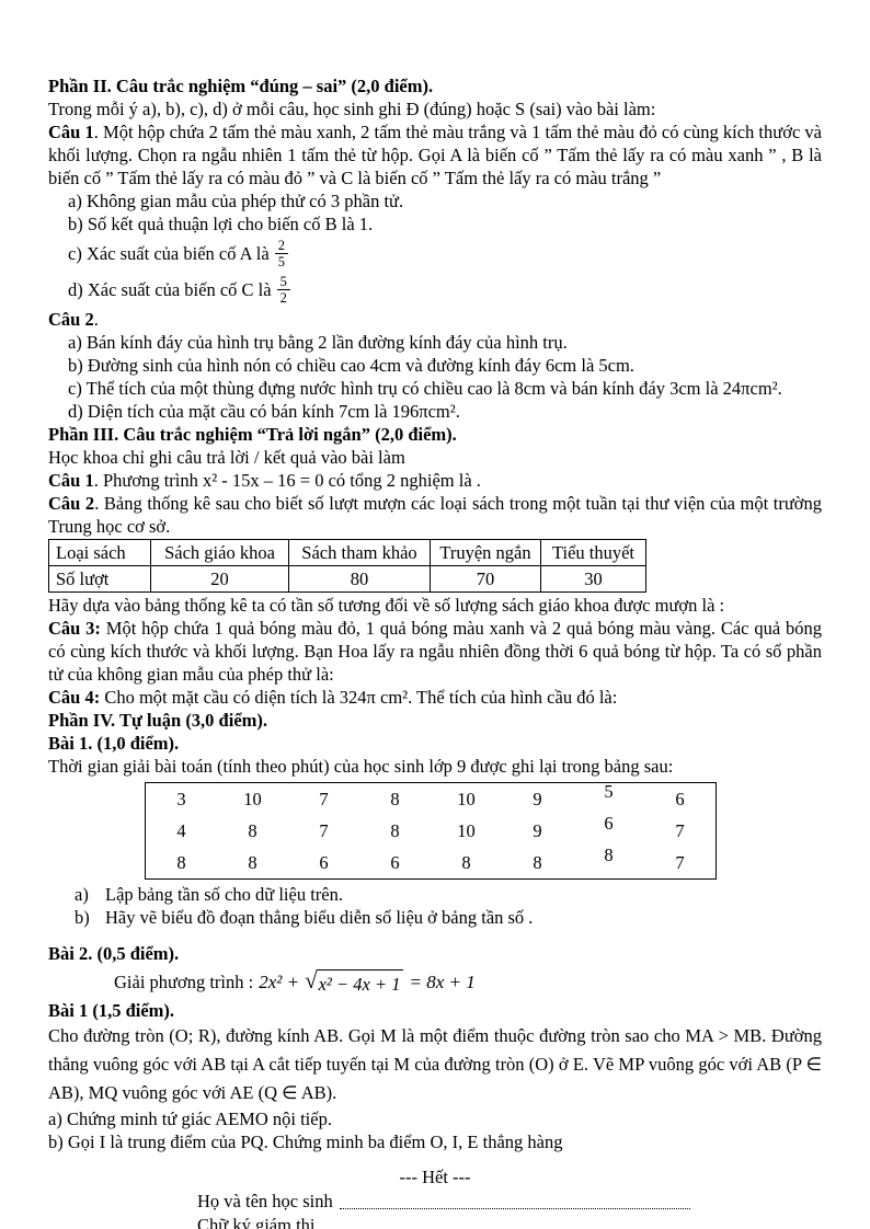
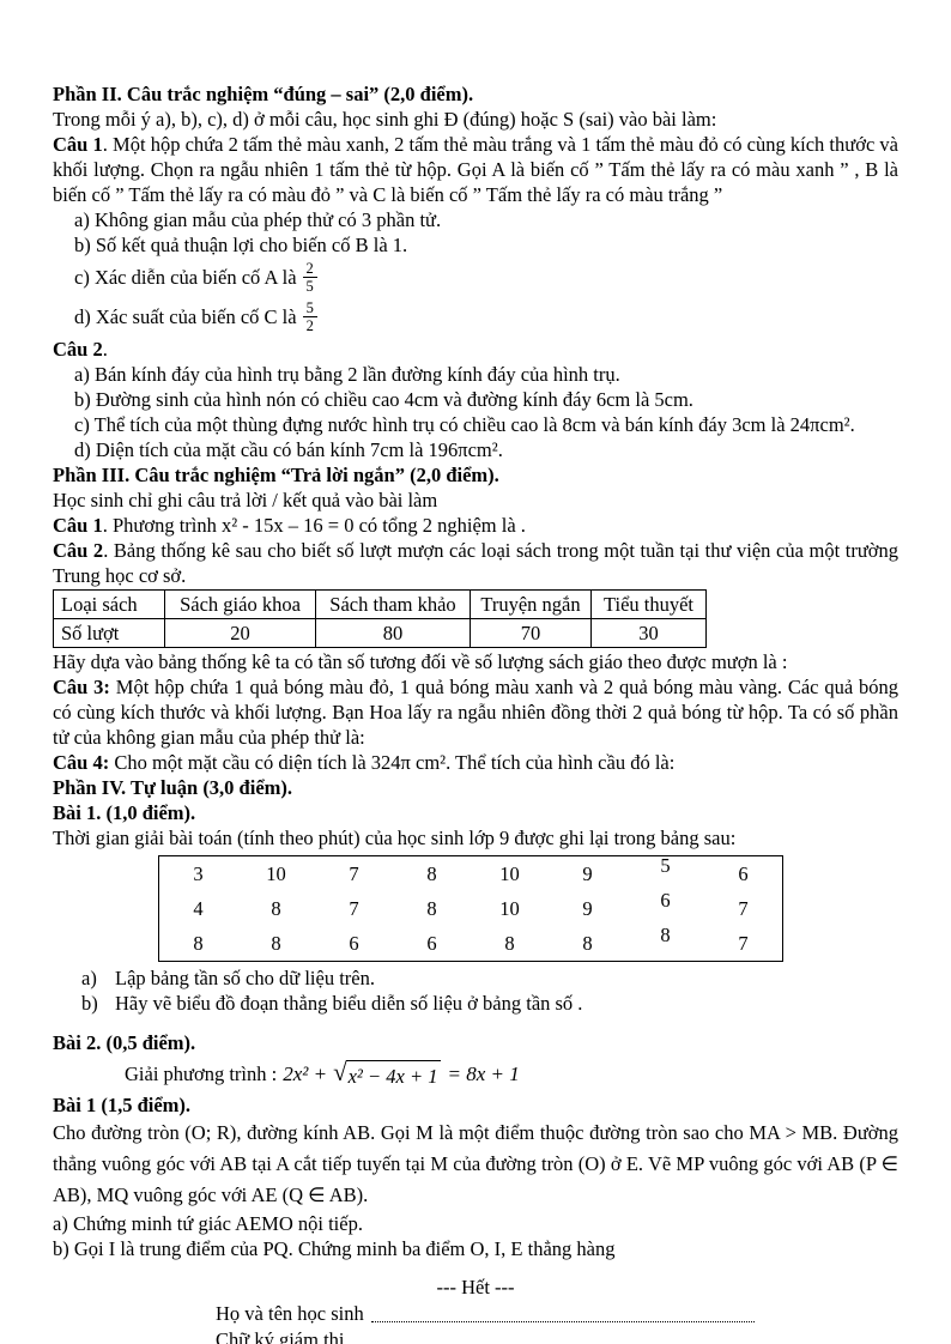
  Phần II. Câu trắc nghiệm “đúng – sai” (2,0 điểm).
  Trong mỗi ý a), b), c), d) ở mỗi câu, học sinh ghi Đ (đúng) hoặc S (sai) vào bài làm:
  Câu 1. Một hộp chứa 2 tấm thẻ màu xanh, 2 tấm thẻ màu trắng và 1 tấm thẻ màu đỏ có cùng kích thước và khối lượng. Chọn ra ngẫu nhiên 1 tấm thẻ từ hộp. Gọi A là biến cố ” Tấm thẻ lấy ra có màu xanh ” , B là biến cố ” Tấm thẻ lấy ra có màu đỏ ” và C là biến cố ” Tấm thẻ lấy ra có màu trắng ”
  a) Không gian mẫu của phép thử có 3 phần tử.
  b) Số kết quả thuận lợi cho biến cố B là 1.
- c) Xác suất của biến cố A là
+ c) Xác diễn của biến cố A là
  2
  5
  d) Xác suất của biến cố C là
  5
  2
  Câu 2.
  a) Bán kính đáy của hình trụ bằng 2 lần đường kính đáy của hình trụ.
  b) Đường sinh của hình nón có chiều cao 4cm và đường kính đáy 6cm là 5cm.
  c) Thể tích của một thùng đựng nước hình trụ có chiều cao là 8cm và bán kính đáy 3cm là 24πcm².
  d) Diện tích của mặt cầu có bán kính 7cm là 196πcm².
  Phần III. Câu trắc nghiệm “Trả lời ngắn” (2,0 điểm).
- Học khoa chỉ ghi câu trả lời / kết quả vào bài làm
+ Học sinh chỉ ghi câu trả lời / kết quả vào bài làm
  Câu 1. Phương trình x² - 15x – 16 = 0 có tổng 2 nghiệm là .
  Câu 2. Bảng thống kê sau cho biết số lượt mượn các loại sách trong một tuần tại thư viện của một trường Trung học cơ sở.
  Loại sách	Sách giáo khoa	Sách tham khảo	Truyện ngắn	Tiểu thuyết
  Số lượt	20	80	70	30
- Hãy dựa vào bảng thống kê ta có tần số tương đối về số lượng sách giáo khoa được mượn là :
+ Hãy dựa vào bảng thống kê ta có tần số tương đối về số lượng sách giáo theo được mượn là :
- Câu 3: Một hộp chứa 1 quả bóng màu đỏ, 1 quả bóng màu xanh và 2 quả bóng màu vàng. Các quả bóng có cùng kích thước và khối lượng. Bạn Hoa lấy ra ngẫu nhiên đồng thời 6 quả bóng từ hộp. Ta có số phần tử của không gian mẫu của phép thử là:
+ Câu 3: Một hộp chứa 1 quả bóng màu đỏ, 1 quả bóng màu xanh và 2 quả bóng màu vàng. Các quả bóng có cùng kích thước và khối lượng. Bạn Hoa lấy ra ngẫu nhiên đồng thời 2 quả bóng từ hộp. Ta có số phần tử của không gian mẫu của phép thử là:
  Câu 4: Cho một mặt cầu có diện tích là 324π cm². Thể tích của hình cầu đó là:
  Phần IV. Tự luận (3,0 điểm).
  Bài 1. (1,0 điểm).
  Thời gian giải bài toán (tính theo phút) của học sinh lớp 9 được ghi lại trong bảng sau:
  3	10	7	8	10	9	5	6
  4	8	7	8	10	9	6	7
  8	8	6	6	8	8	8	7
  a)
  Lập bảng tần số cho dữ liệu trên.
  b)
  Hãy vẽ biểu đồ đoạn thẳng biểu diễn số liệu ở bảng tần số .
  Bài 2. (0,5 điểm).
  Giải phương trình :
  2x² +
  √
  x² − 4x + 1
  = 8x + 1
  Bài 1 (1,5 điểm).
  Cho đường tròn (O; R), đường kính AB. Gọi M là một điểm thuộc đường tròn sao cho MA > MB. Đường thẳng vuông góc với AB tại A cắt tiếp tuyến tại M của đường tròn (O) ở E. Vẽ MP vuông góc với AB (P ∈ AB), MQ vuông góc với AE (Q ∈ AB).
  a) Chứng minh tứ giác AEMO nội tiếp.
  b) Gọi I là trung điểm của PQ. Chứng minh ba điểm O, I, E thẳng hàng
  --- Hết ---
  Họ và tên học sinh
  Chữ ký giám thị
